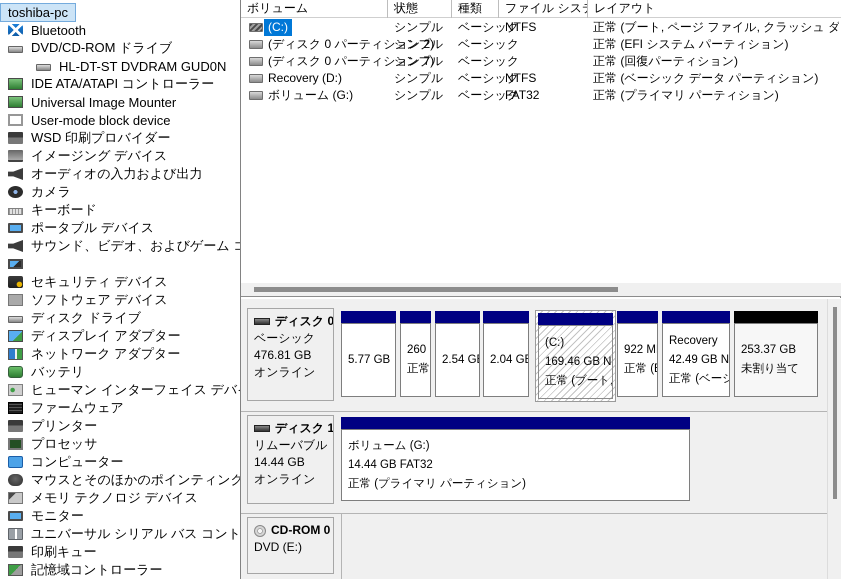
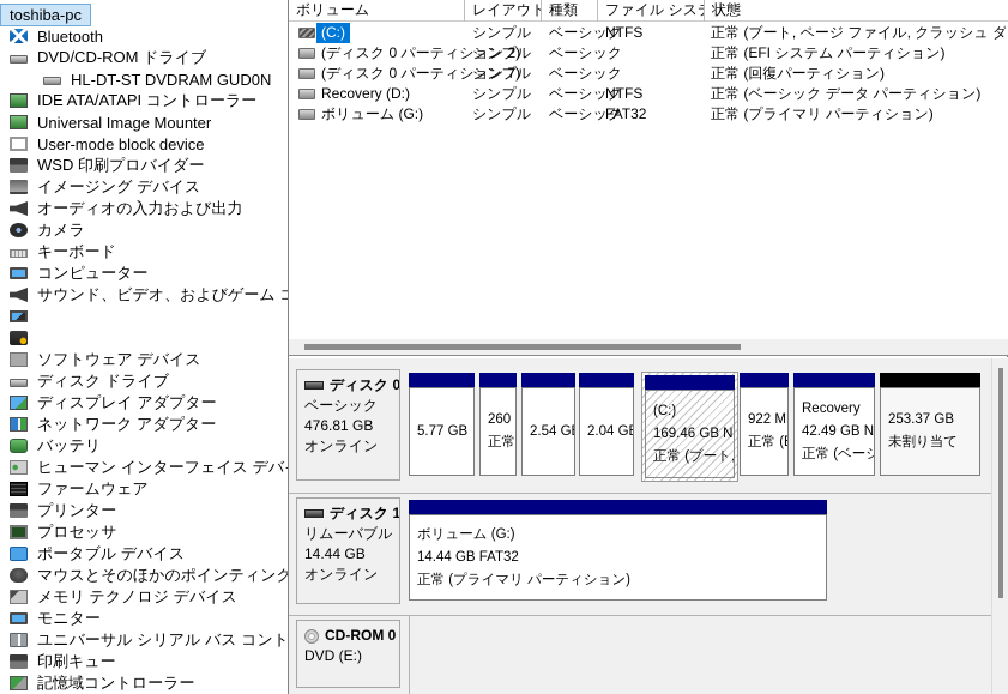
  toshiba-pc
  Bluetooth
  DVD/CD-ROM ドライブ
  HL-DT-ST DVDRAM GUD0N
  IDE ATA/ATAPI コントローラー
  Universal Image Mounter
  User-mode block device
  WSD 印刷プロバイダー
  イメージング デバイス
  オーディオの入力および出力
  カメラ
  キーボード
- ポータブル デバイス
+ コンピューター
  サウンド、ビデオ、およびゲーム コ
- セキュリティ デバイス
  ソフトウェア デバイス
  ディスク ドライブ
  ディスプレイ アダプター
  ネットワーク アダプター
  バッテリ
  ヒューマン インターフェイス デバ
  ファームウェア
  プリンター
  プロセッサ
- コンピューター
+ ポータブル デバイス
  マウスとそのほかのポインティング
  メモリ テクノロジ デバイス
  モニター
  ユニバーサル シリアル バス コント
  印刷キュー
  記憶域コントローラー
  ボリューム
- 状態
+ レイアウト
  種類
  ファイル シス
- レイアウト
+ 状態
  (C:)
  シンプル
  ベーシック
  NTFS
  正常 (ブート, ページ ファイル, クラッシュ ダ
  (ディスク 0 パーティション 2)
  シンプル
  ベーシック
  正常 (EFI システム パーティション)
  (ディスク 0 パーティション 7)
  シンプル
  ベーシック
  正常 (回復パーティション)
  Recovery (D:)
  シンプル
  ベーシック
  NTFS
  正常 (ベーシック データ パーティション)
  ボリューム (G:)
  シンプル
  ベーシック
  FAT32
  正常 (プライマリ パーティション)
  ディスク 0
  ベーシック
  476.81 GB
  オンライン
  5.77 GB
  正常
  2.54 G
  2.04 G
  (C:)
  169.46 GB N
  正常 (ブート,
  922 M
  正常 (
  Recovery
  42.49 GB N
  正常 (ベーシ
  253.37 GB
  未割り当て
  ディスク 1
  リムーバブル
  14.44 GB
  オンライン
  ボリューム (G:)
  14.44 GB FAT32
  正常 (プライマリ パーティション)
  CD-ROM 0
  DVD (E:)
